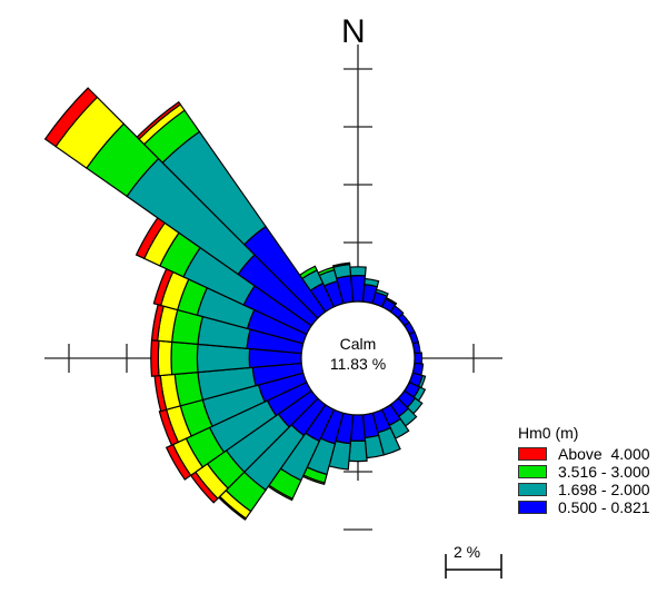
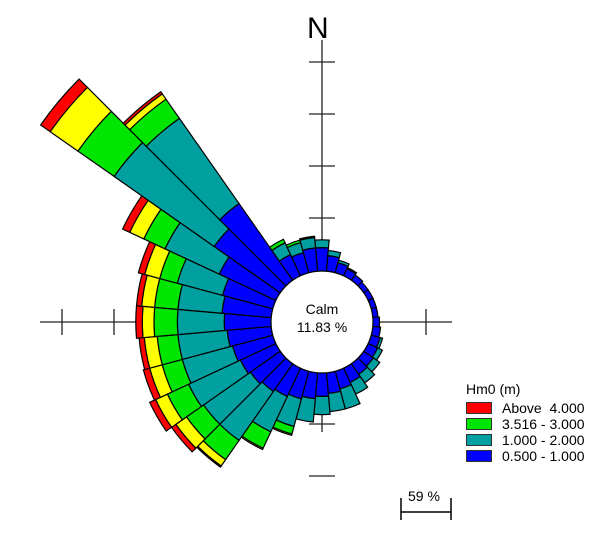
  N
  Calm
  11.83 %
- 2 %
+ 59 %
  Hm0 (m)
  Above 4.000
  3.516 - 3.000
- 1.698 - 2.000
+ 1.000 - 2.000
- 0.500 - 0.821
+ 0.500 - 1.000
